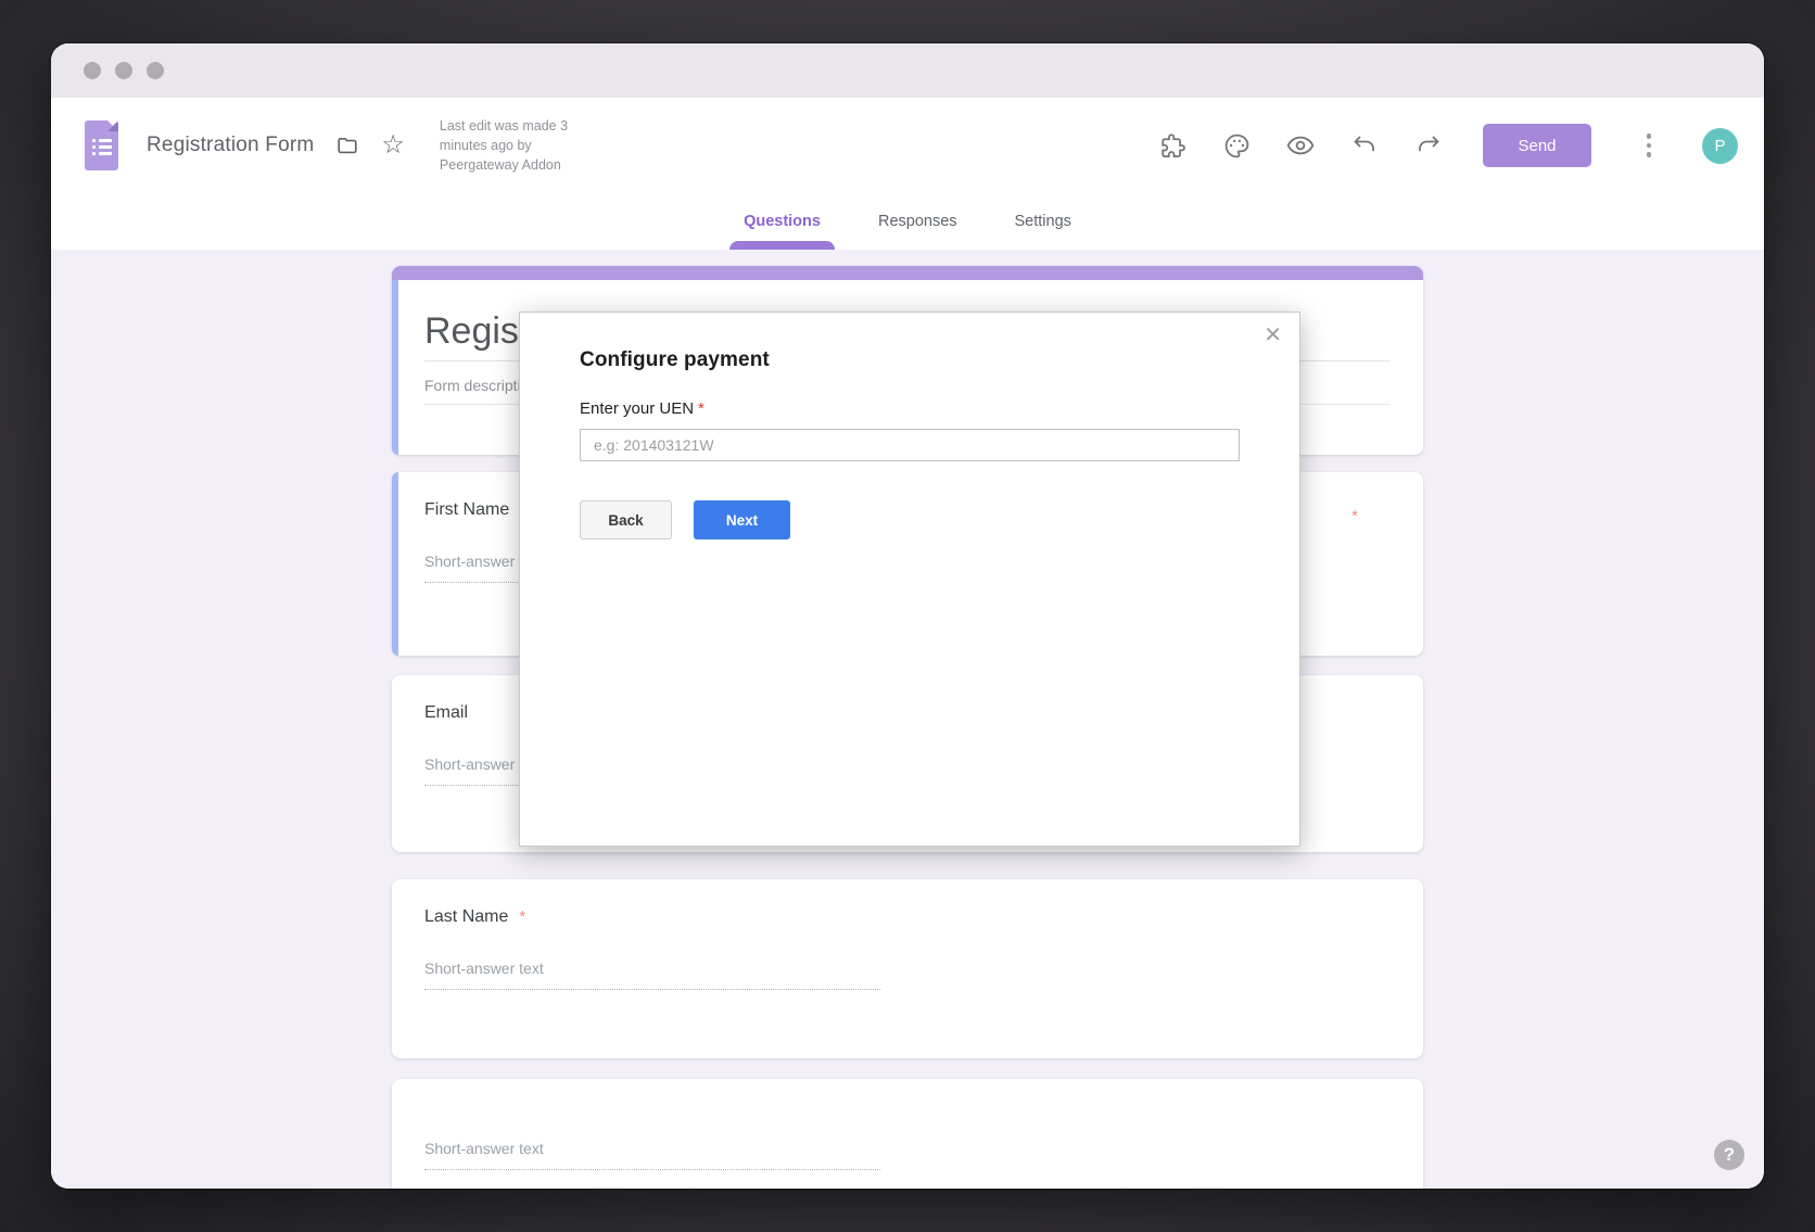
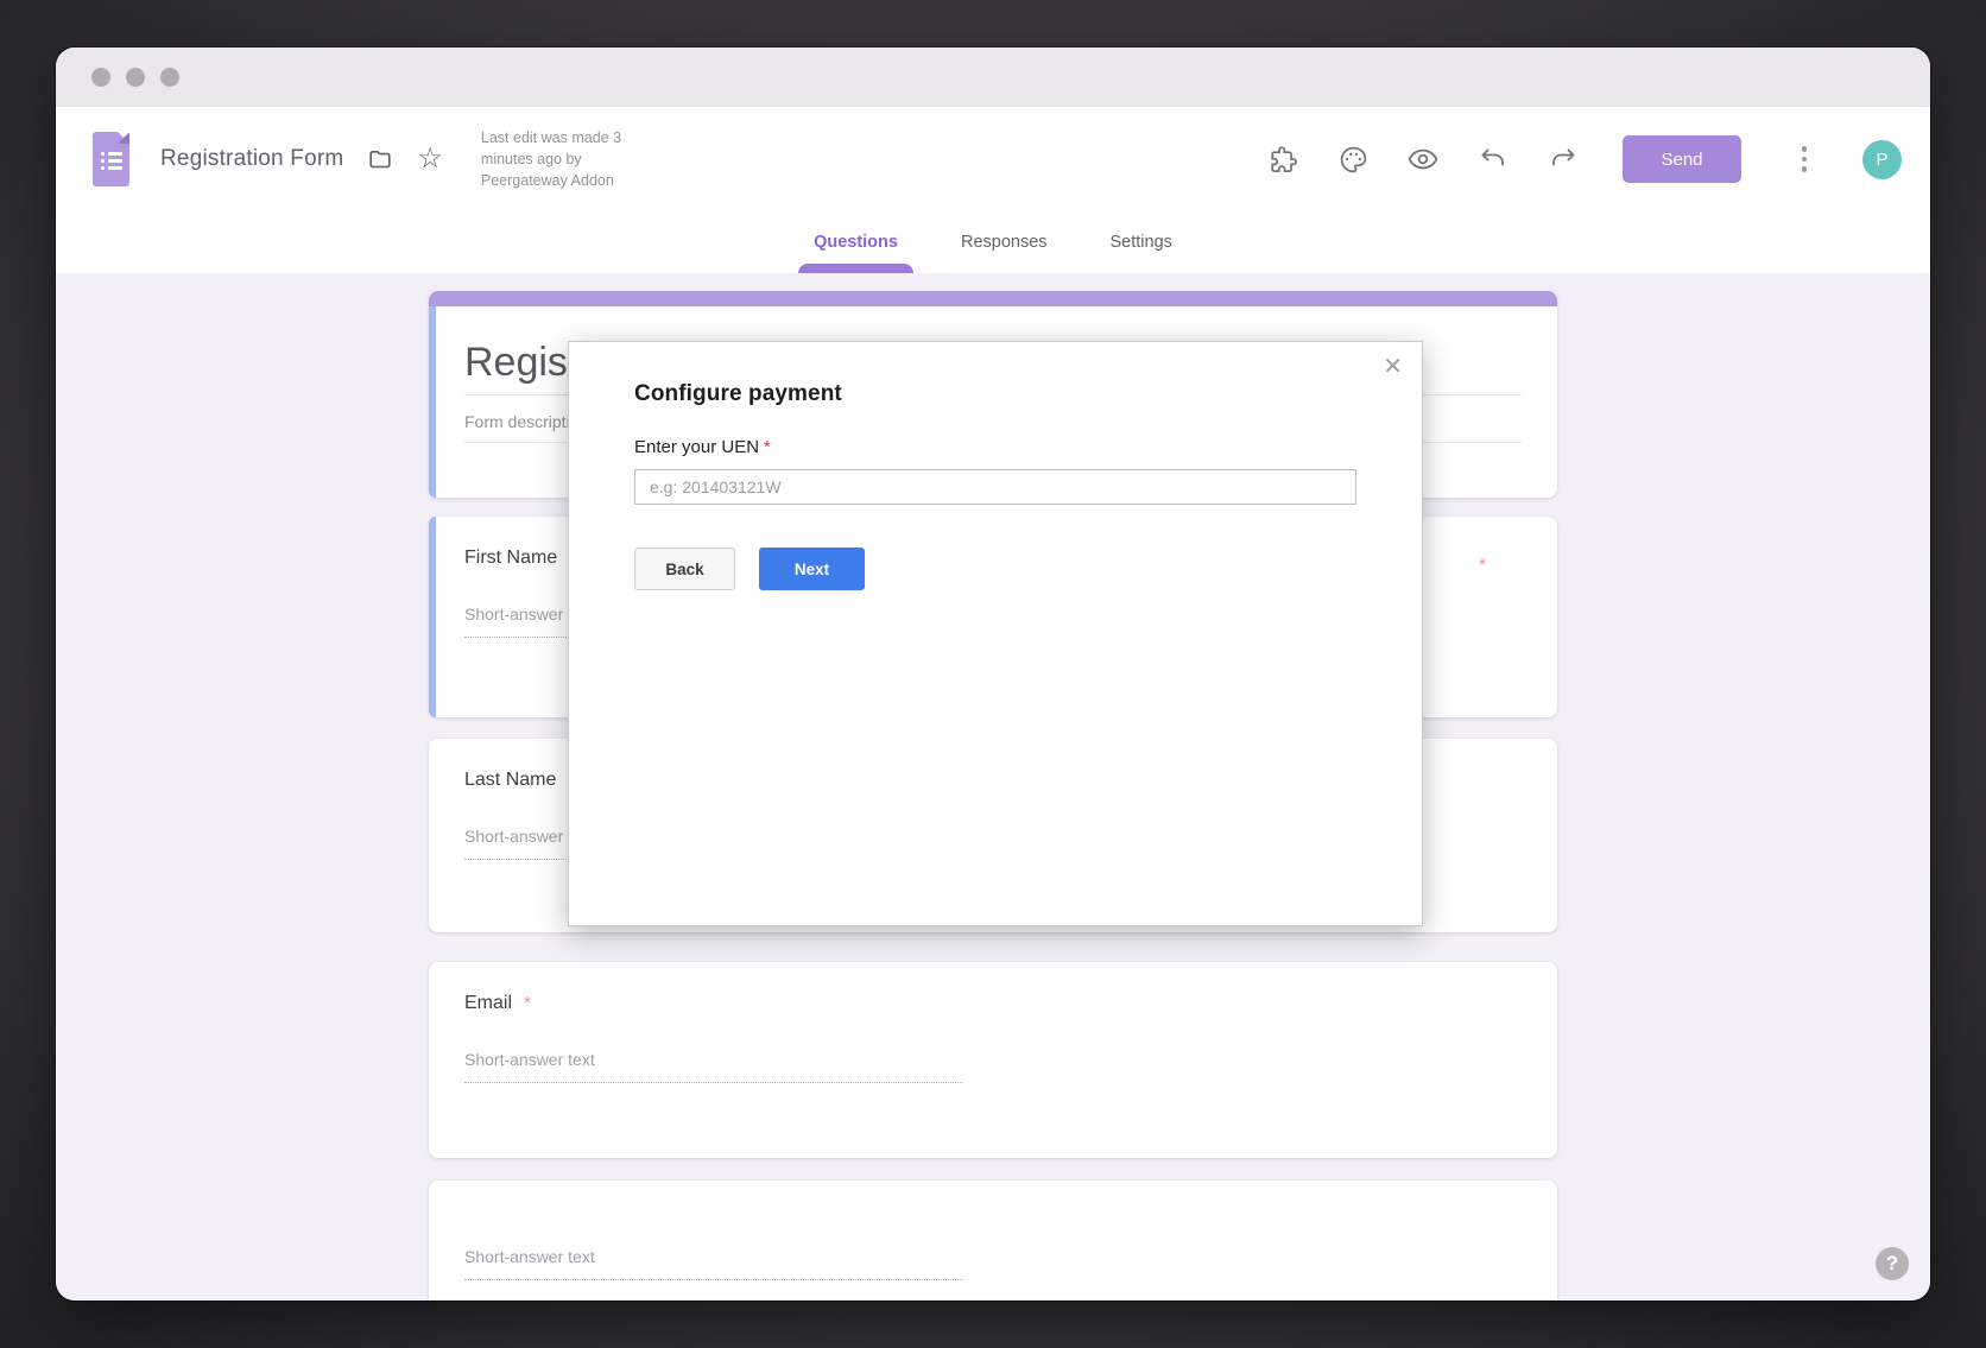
  Registration Form
  ☆
  Last edit was made 3 minutes ago by Peergateway Addon
  Send
  P
  Questions
  Responses
  Settings
  Form descript
  First Name
  *
  Short-answer
- Email
+ Last Name
  Short-answer
- Last Name *
+ Email *
  Short-answer text
  Short-answer text
  ✕
  Configure payment
  Enter your UEN *
  e.g: 201403121W
  Back
  Next
  ?
